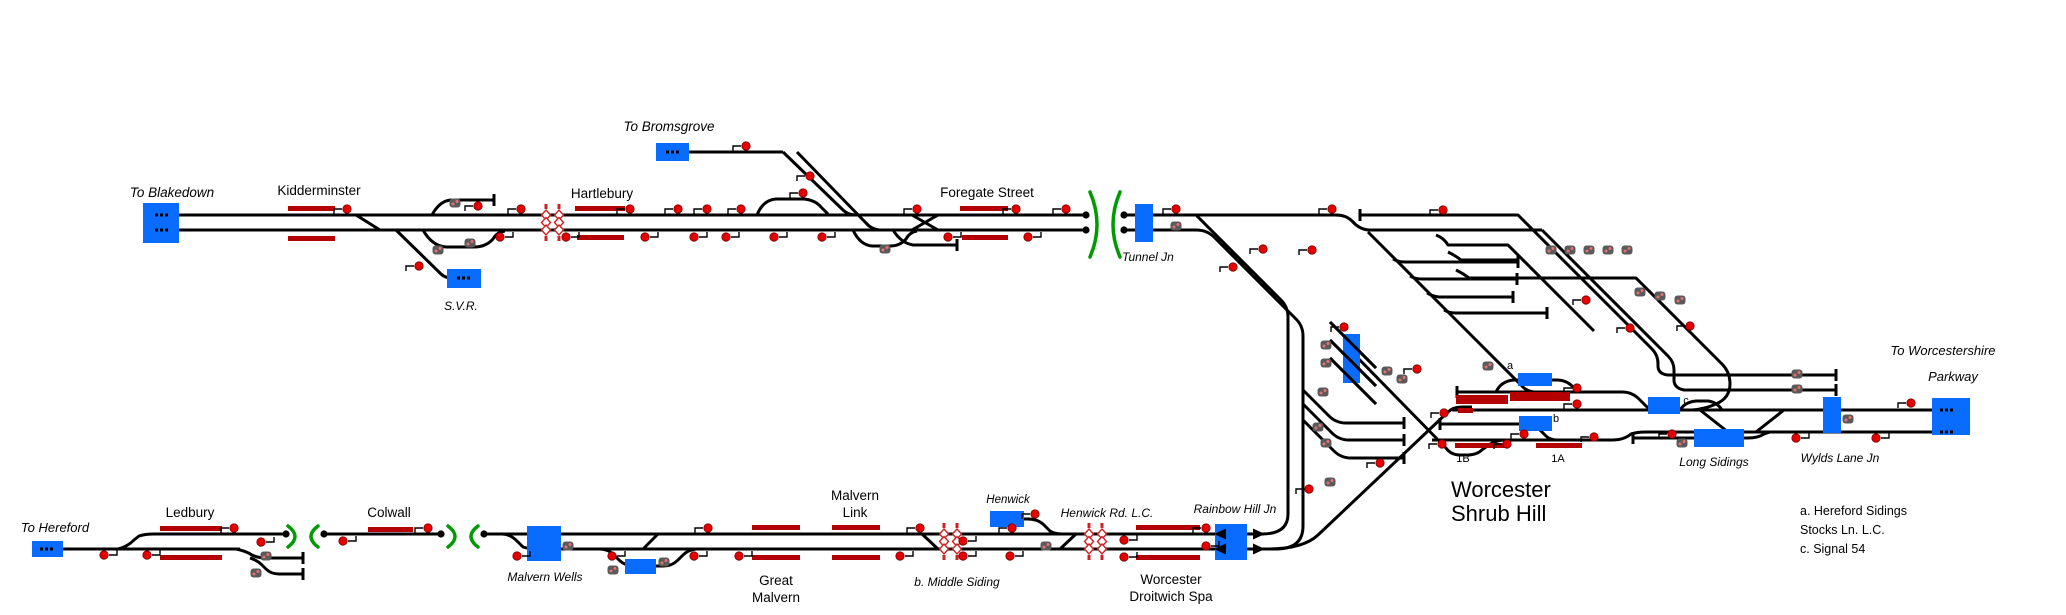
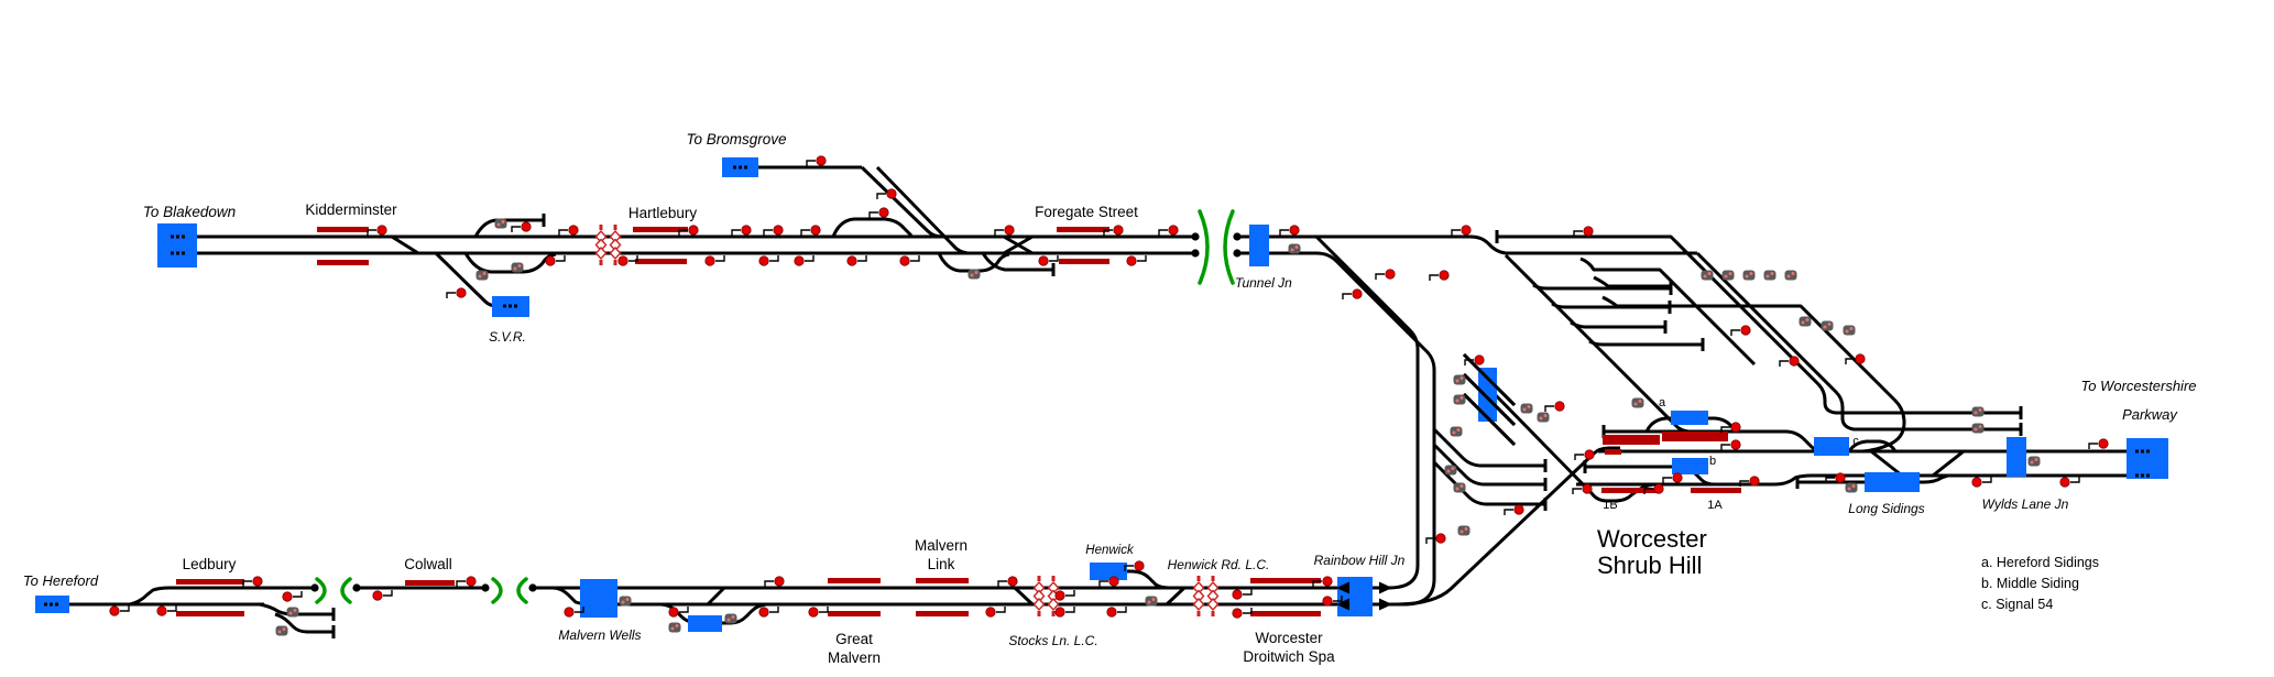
  To Blakedown
  Kidderminster
  To Bromsgrove
  Hartlebury
  S.V.R.
  Foregate Street
  Tunnel Jn
  To Hereford
  Ledbury
  Colwall
  Malvern Wells
  Great
  Malvern
  Malvern
  Link
- b. Middle Siding
+ Stocks Ln. L.C.
  Henwick
  Henwick Rd. L.C.
  Rainbow Hill Jn
  Worcester
  Droitwich Spa
  Worcester
  Shrub Hill
  1B
  1A
  a
  b
  c
  Long Sidings
  Wylds Lane Jn
  To Worcestershire
  Parkway
  a. Hereford Sidings
- Stocks Ln. L.C.
+ b. Middle Siding
  c. Signal 54
